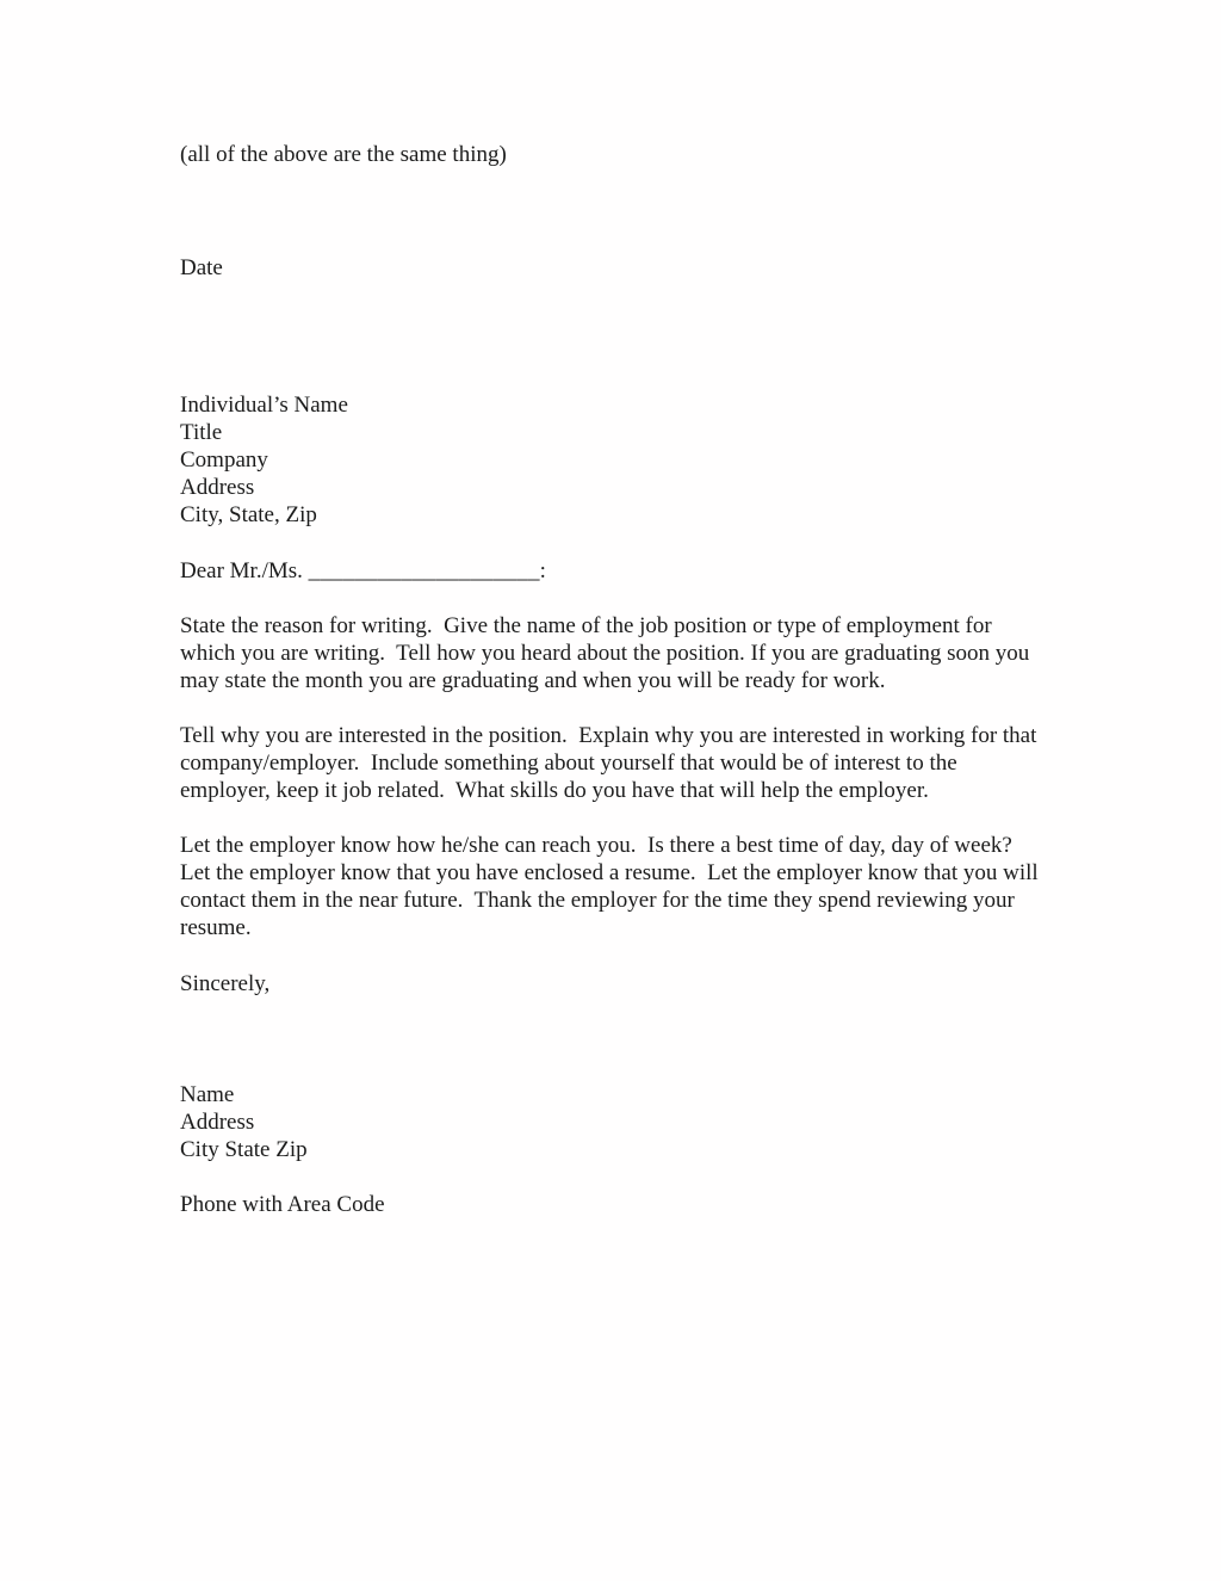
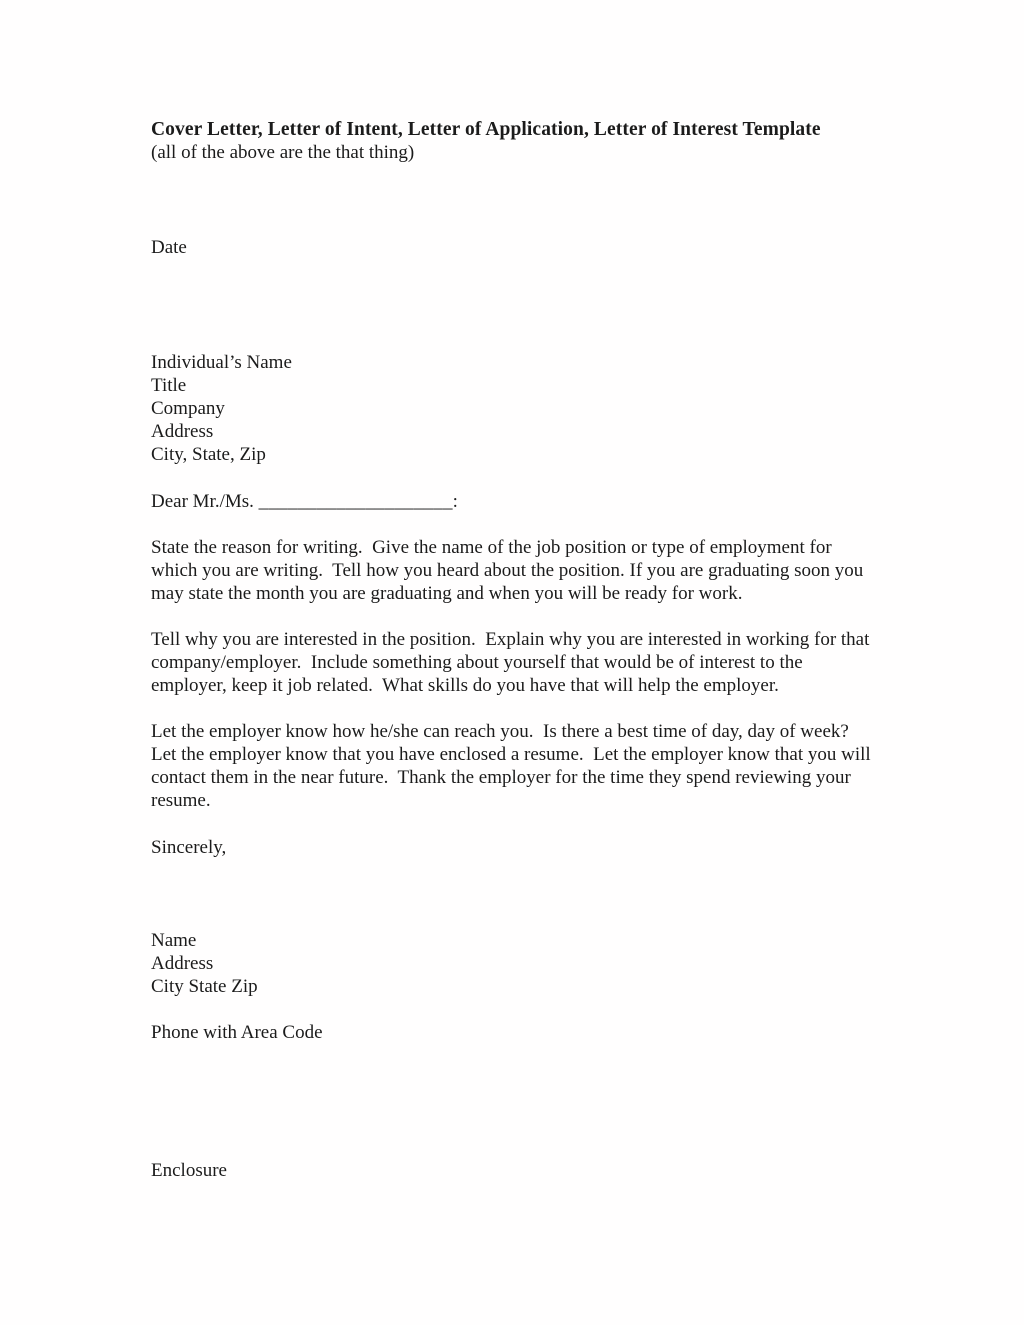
+ Cover Letter, Letter of Intent, Letter of Application, Letter of Interest Template
- (all of the above are the same thing)
+ (all of the above are the that thing)
  Date
  Individual’s Name
  Title
  Company
  Address
  City, State, Zip
  Dear Mr./Ms. ____________________:
  State the reason for writing. Give the name of the job position or type of employment for which you are writing. Tell how you heard about the position. If you are graduating soon you may state the month you are graduating and when you will be ready for work.
  Tell why you are interested in the position. Explain why you are interested in working for that company/employer. Include something about yourself that would be of interest to the employer, keep it job related. What skills do you have that will help the employer.
  Let the employer know how he/she can reach you. Is there a best time of day, day of week? Let the employer know that you have enclosed a resume. Let the employer know that you will contact them in the near future. Thank the employer for the time they spend reviewing your resume.
  Sincerely,
  Name
  Address
  City State Zip
  Phone with Area Code
+ Enclosure
